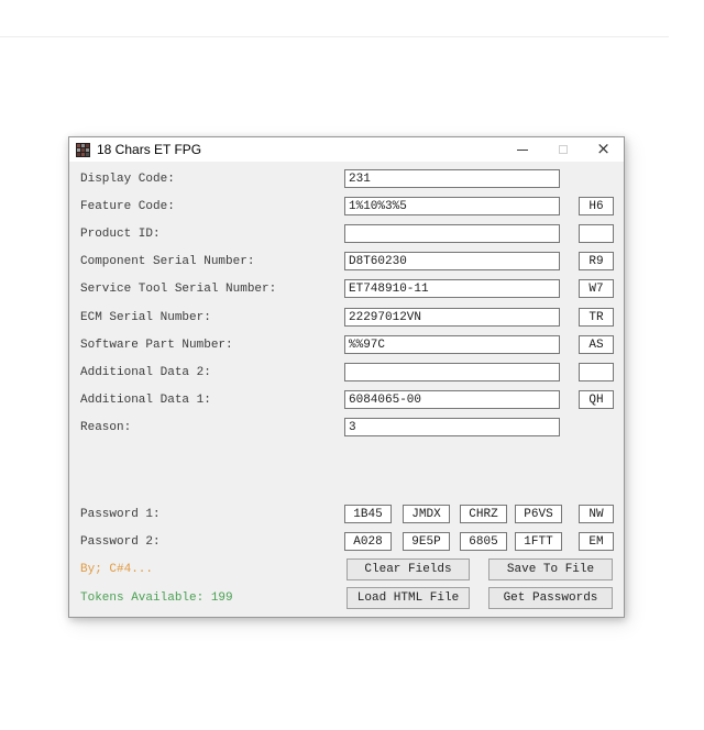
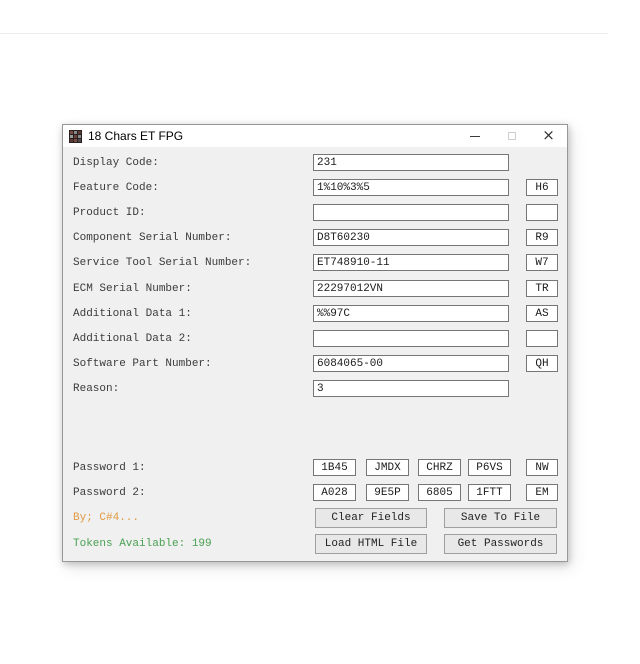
  18 Chars ET FPG
  ×
  Display Code:
  231
  Feature Code:
  1%10%3%5
  H6
  Product ID:
  Component Serial Number:
  D8T60230
  R9
  Service Tool Serial Number:
  ET748910-11
  W7
  ECM Serial Number:
  22297012VN
  TR
- Software Part Number:
+ Additional Data 1:
  %%97C
  AS
  Additional Data 2:
- Additional Data 1:
+ Software Part Number:
  6084065-00
  QH
  Reason:
  3
  Password 1:
  1B45
  JMDX
  CHRZ
  P6VS
  NW
  Password 2:
  A028
  9E5P
  6805
  1FTT
  EM
  By; C#4...
  Tokens Available: 199
  Clear Fields
  Save To File
  Load HTML File
  Get Passwords
